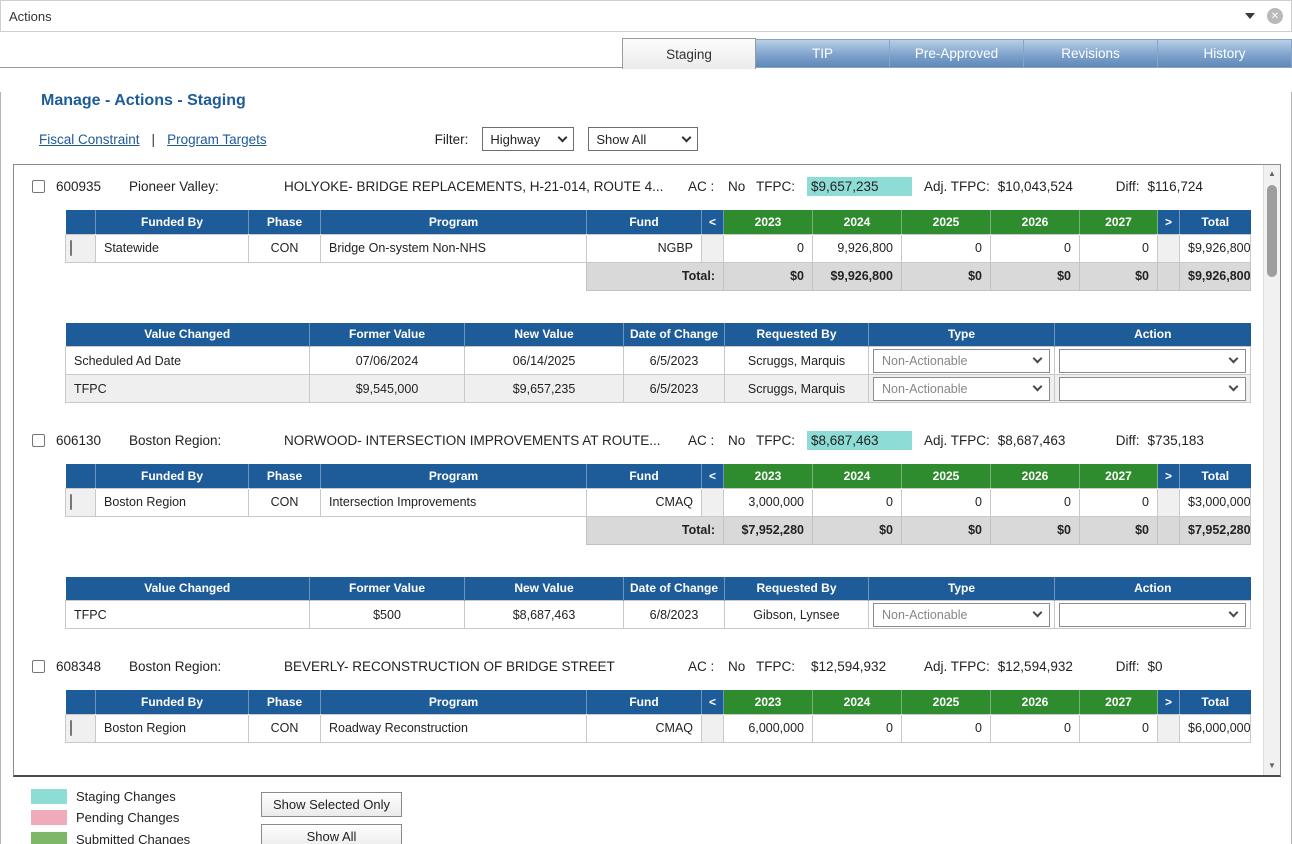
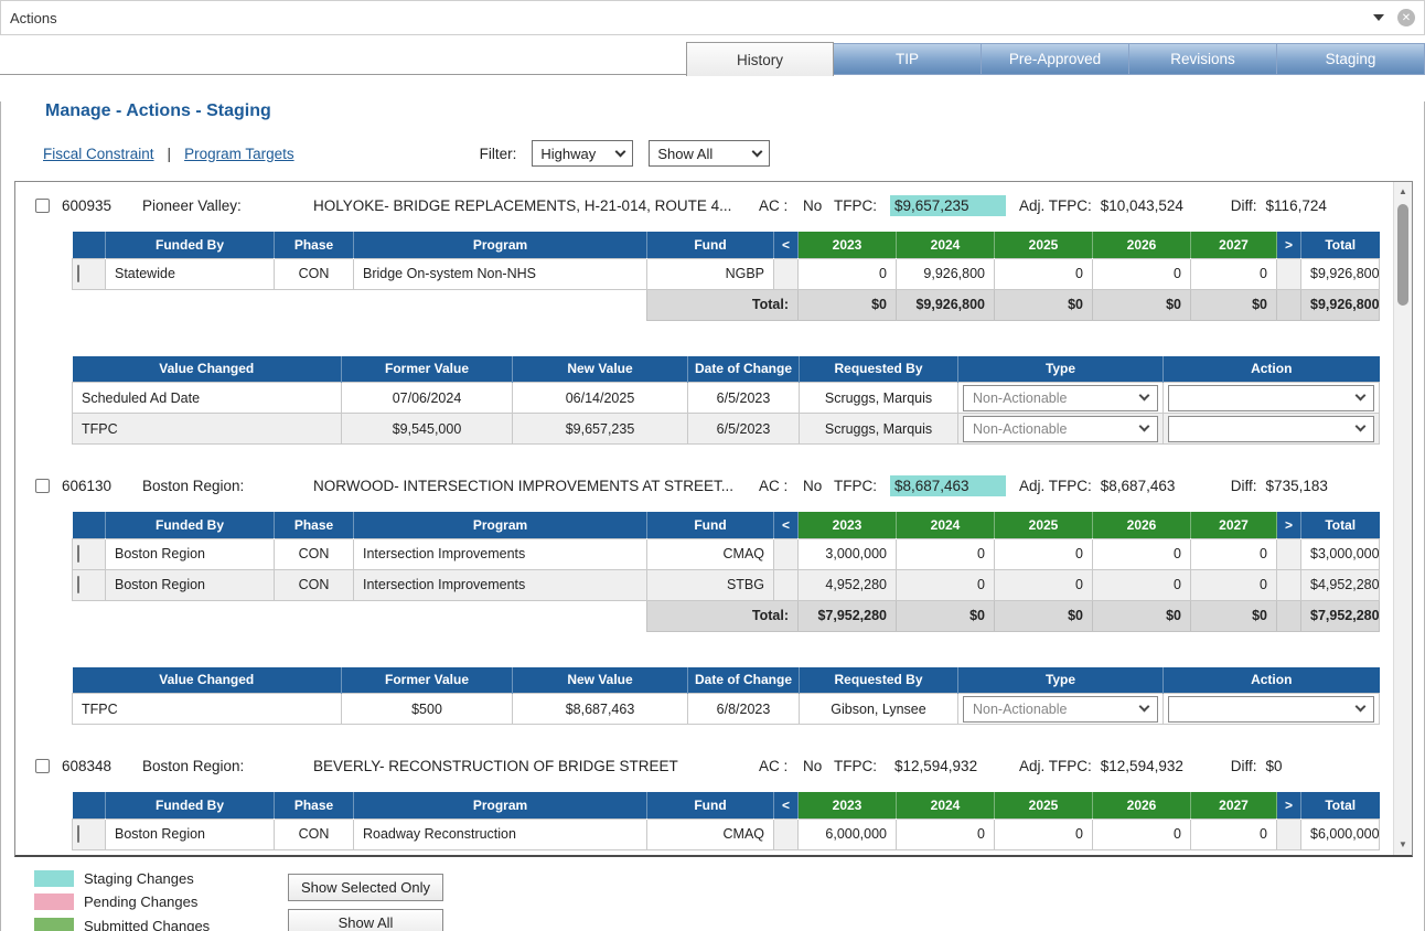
  Actions
  ✕
- Staging
+ History
  TIP
  Pre-Approved
  Revisions
- History
+ Staging
  Manage - Actions - Staging
  Fiscal Constraint
  |
  Program Targets
  Filter:
  Highway
  Show All
  600935
  Pioneer Valley:
  HOLYOKE- BRIDGE REPLACEMENTS, H-21-014, ROUTE 4...
  AC :
  No
  TFPC:
  $9,657,235
  Adj. TFPC:
  $10,043,524
  Diff:
  $116,724
  	Funded By	Phase	Program	Fund	<	2023	2024	2025	2026	2027	>	Total
  	Statewide	CON	Bridge On-system Non-NHS	NGBP		0	9,926,800	0	0	0		$9,926,800
  	Total:	$0	$9,926,800	$0	$0	$0		$9,926,800
  Value Changed	Former Value	New Value	Date of Change	Requested By	Type	Action
  Scheduled Ad Date	07/06/2024	06/14/2025	6/5/2023	Scruggs, Marquis	Non-Actionable
  TFPC	$9,545,000	$9,657,235	6/5/2023	Scruggs, Marquis	Non-Actionable
  606130
  Boston Region:
- NORWOOD- INTERSECTION IMPROVEMENTS AT ROUTE...
+ NORWOOD- INTERSECTION IMPROVEMENTS AT STREET...
  AC :
  No
  TFPC:
  $8,687,463
  Adj. TFPC:
  $8,687,463
  Diff:
  $735,183
  	Funded By	Phase	Program	Fund	<	2023	2024	2025	2026	2027	>	Total
  	Boston Region	CON	Intersection Improvements	CMAQ		3,000,000	0	0	0	0		$3,000,000
+ 	Boston Region	CON	Intersection Improvements	STBG		4,952,280	0	0	0	0		$4,952,280
  	Total:	$7,952,280	$0	$0	$0	$0		$7,952,280
  Value Changed	Former Value	New Value	Date of Change	Requested By	Type	Action
  TFPC	$500	$8,687,463	6/8/2023	Gibson, Lynsee	Non-Actionable
  608348
  Boston Region:
  BEVERLY- RECONSTRUCTION OF BRIDGE STREET
  AC :
  No
  TFPC:
  $12,594,932
  Adj. TFPC:
  $12,594,932
  Diff:
  $0
  	Funded By	Phase	Program	Fund	<	2023	2024	2025	2026	2027	>	Total
  	Boston Region	CON	Roadway Reconstruction	CMAQ		6,000,000	0	0	0	0		$6,000,000
  ▲
  ▼
  Staging Changes
  Pending Changes
  Submitted Changes
  Show Selected Only
  Show All
